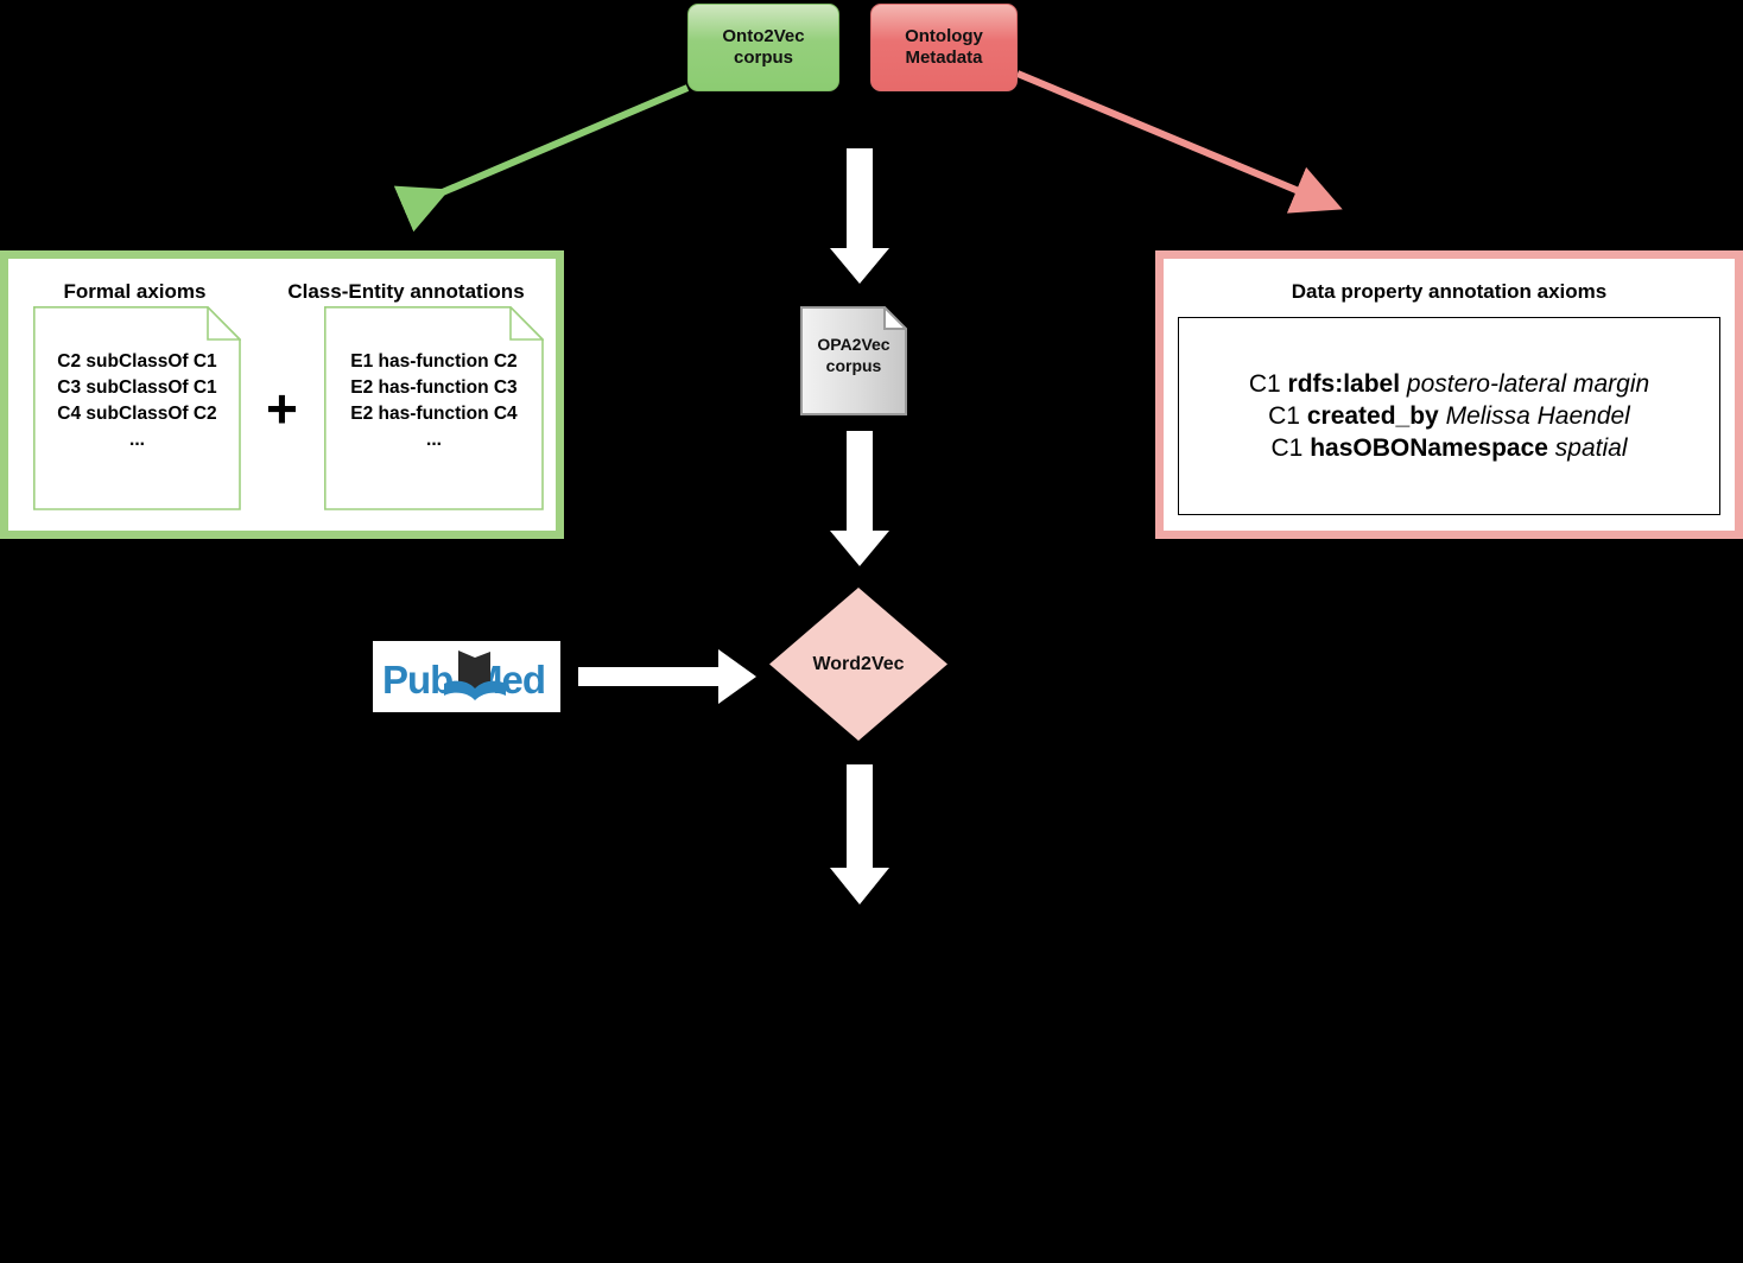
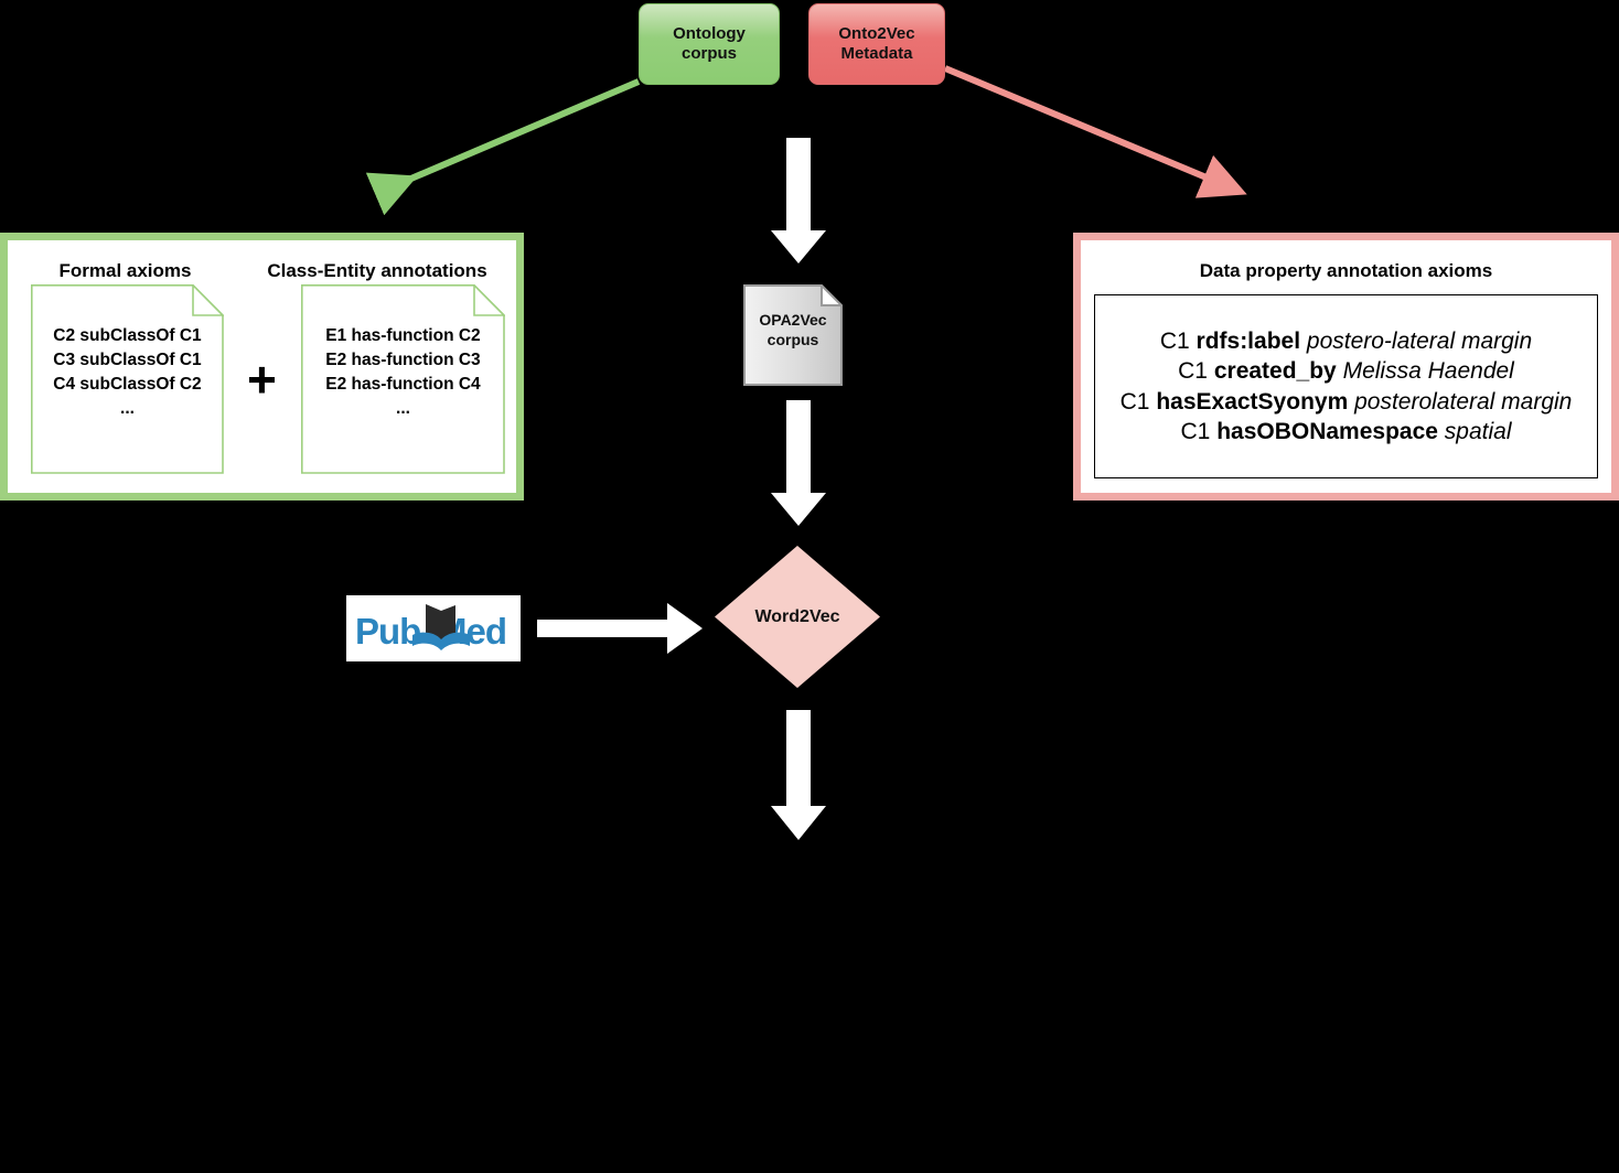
- Onto2Vec
+ Ontology
  corpus
- Ontology
+ Onto2Vec
  Metadata
  Formal axioms
  Class-Entity annotations
  C2 subClassOf C1
  C3 subClassOf C1
  C4 subClassOf C2
  ...
  +
  E1 has-function C2
  E2 has-function C3
  E2 has-function C4
  ...
  Data property annotation axioms
  C1 rdfs:label postero-lateral margin
  C1 created_by Melissa Haendel
+ C1 hasExactSyonym posterolateral margin
  C1 hasOBONamespace spatial
  OPA2Vec
  corpus
  Pub
  Word2Vec
